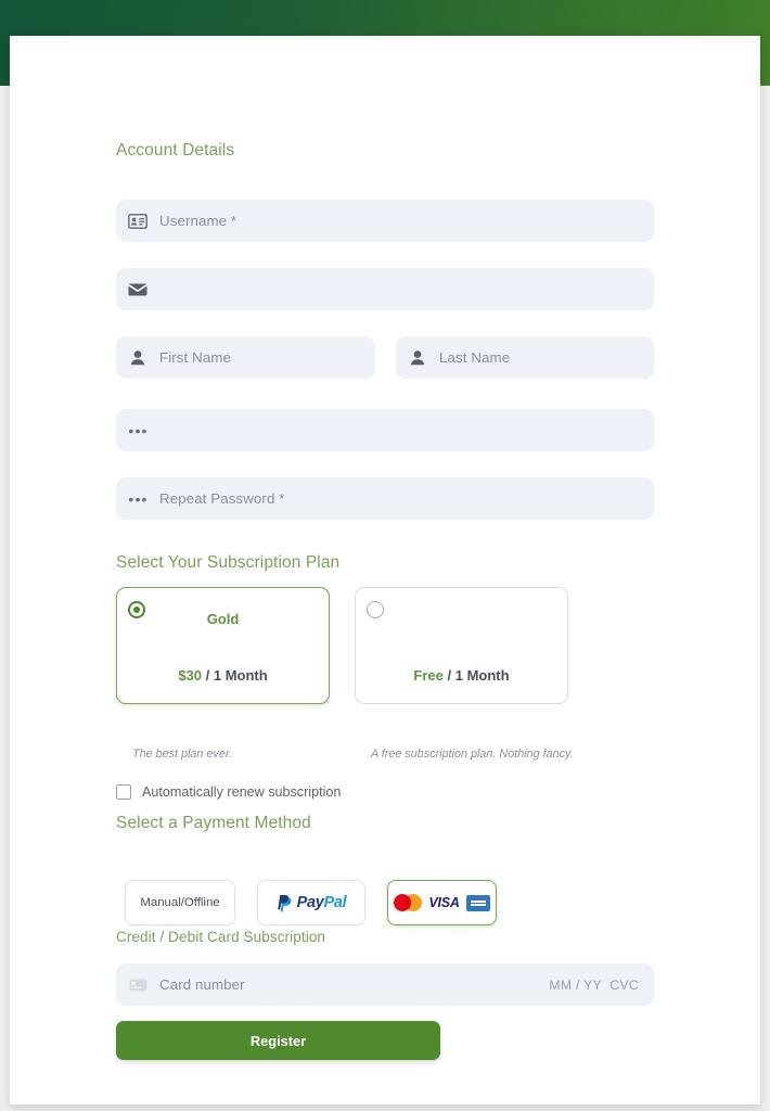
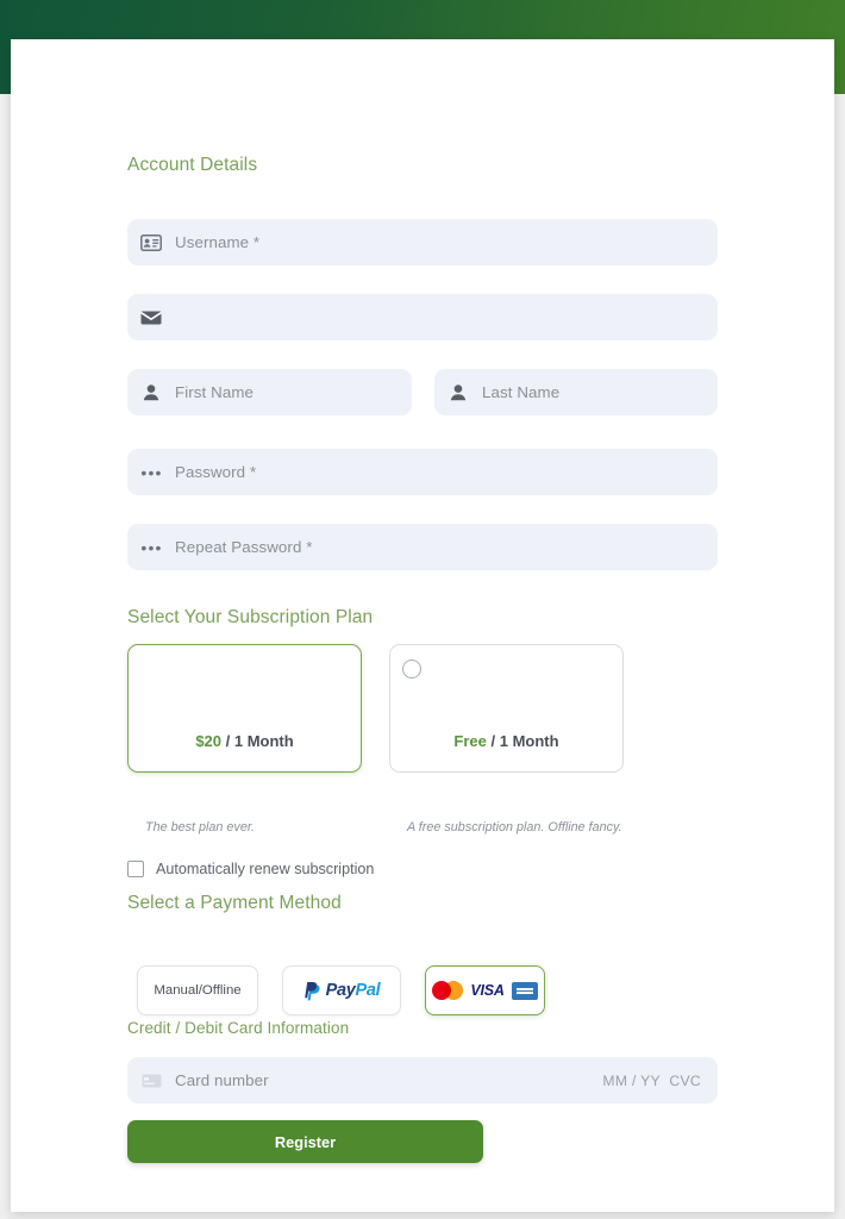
  Account Details
  Username *
  First Name
  Last Name
  •••
+ Password *
  •••
  Repeat Password *
  Select Your Subscription Plan
- Gold
- $30 / 1 Month
+ $20 / 1 Month
  The best plan ever.
  Free / 1 Month
- A free subscription plan. Nothing fancy.
+ A free subscription plan. Offline fancy.
  Automatically renew subscription
  Select a Payment Method
  Manual/Offline
  PayPal
  VISA
- Credit / Debit Card Subscription
+ Credit / Debit Card Information
  Card number
  MM / YY CVC
  Register
